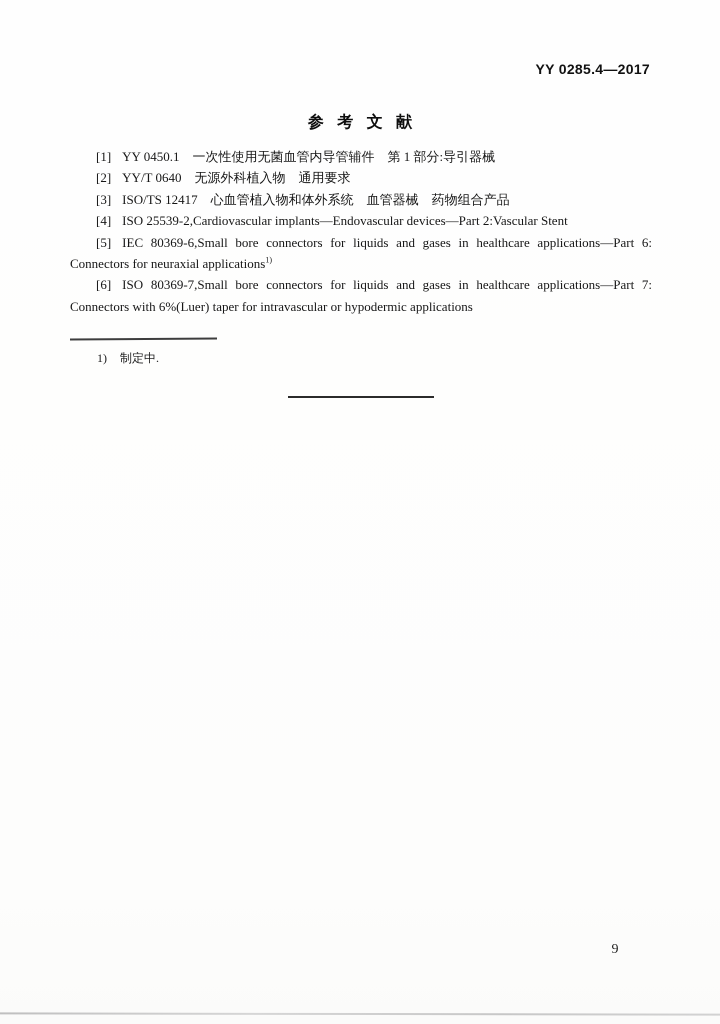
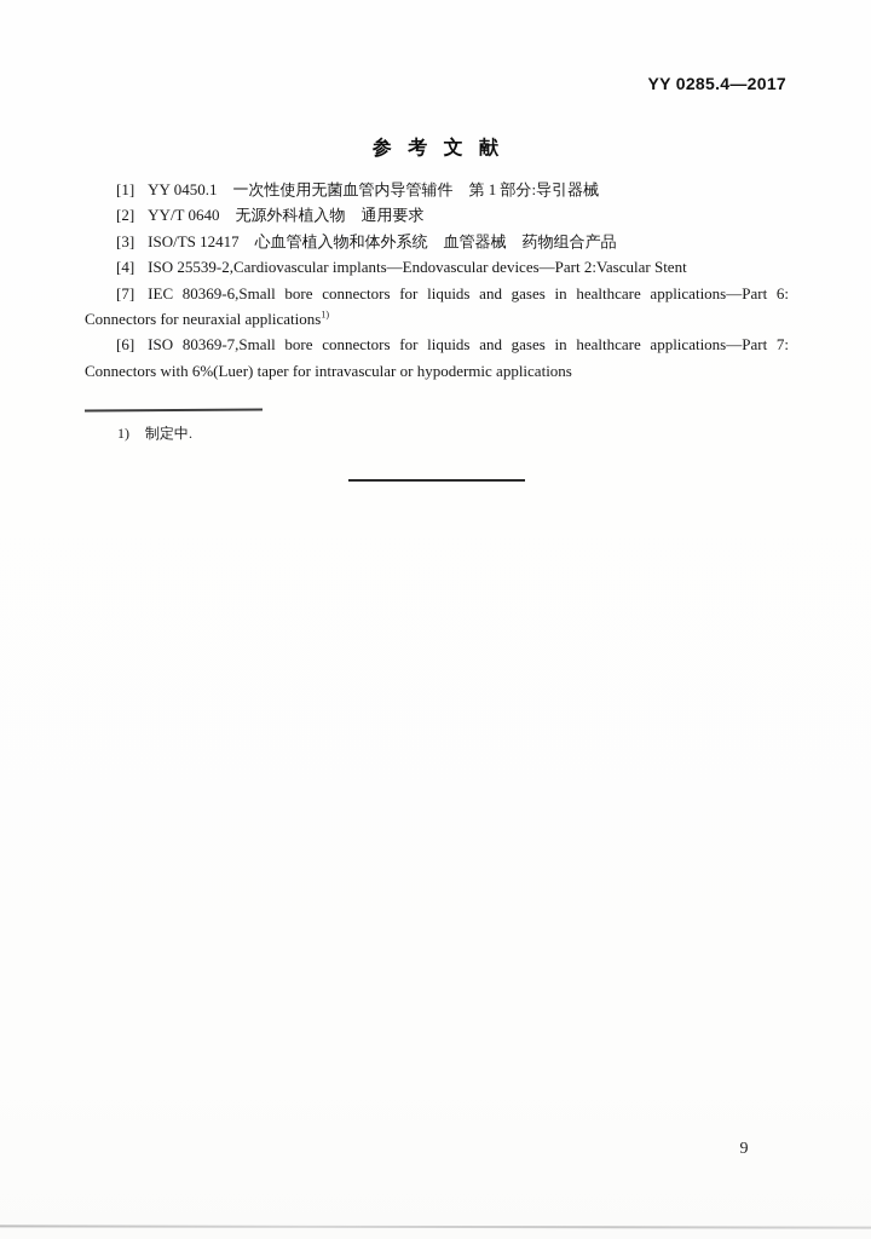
  YY 0285.4—2017
  参 考 文 献
  [1] YY 0450.1 一次性使用无菌血管内导管辅件 第 1 部分:导引器械
  [2] YY/T 0640 无源外科植入物 通用要求
  [3] ISO/TS 12417 心血管植入物和体外系统 血管器械 药物组合产品
  [4] ISO 25539-2,Cardiovascular implants—Endovascular devices—Part 2:Vascular Stent
- [5] IEC 80369-6,Small bore connectors for liquids and gases in healthcare applications—Part 6: Connectors for neuraxial applications1)
+ [7] IEC 80369-6,Small bore connectors for liquids and gases in healthcare applications—Part 6: Connectors for neuraxial applications1)
  [6] ISO 80369-7,Small bore connectors for liquids and gases in healthcare applications—Part 7: Connectors with 6%(Luer) taper for intravascular or hypodermic applications
  1) 制定中.
  9
